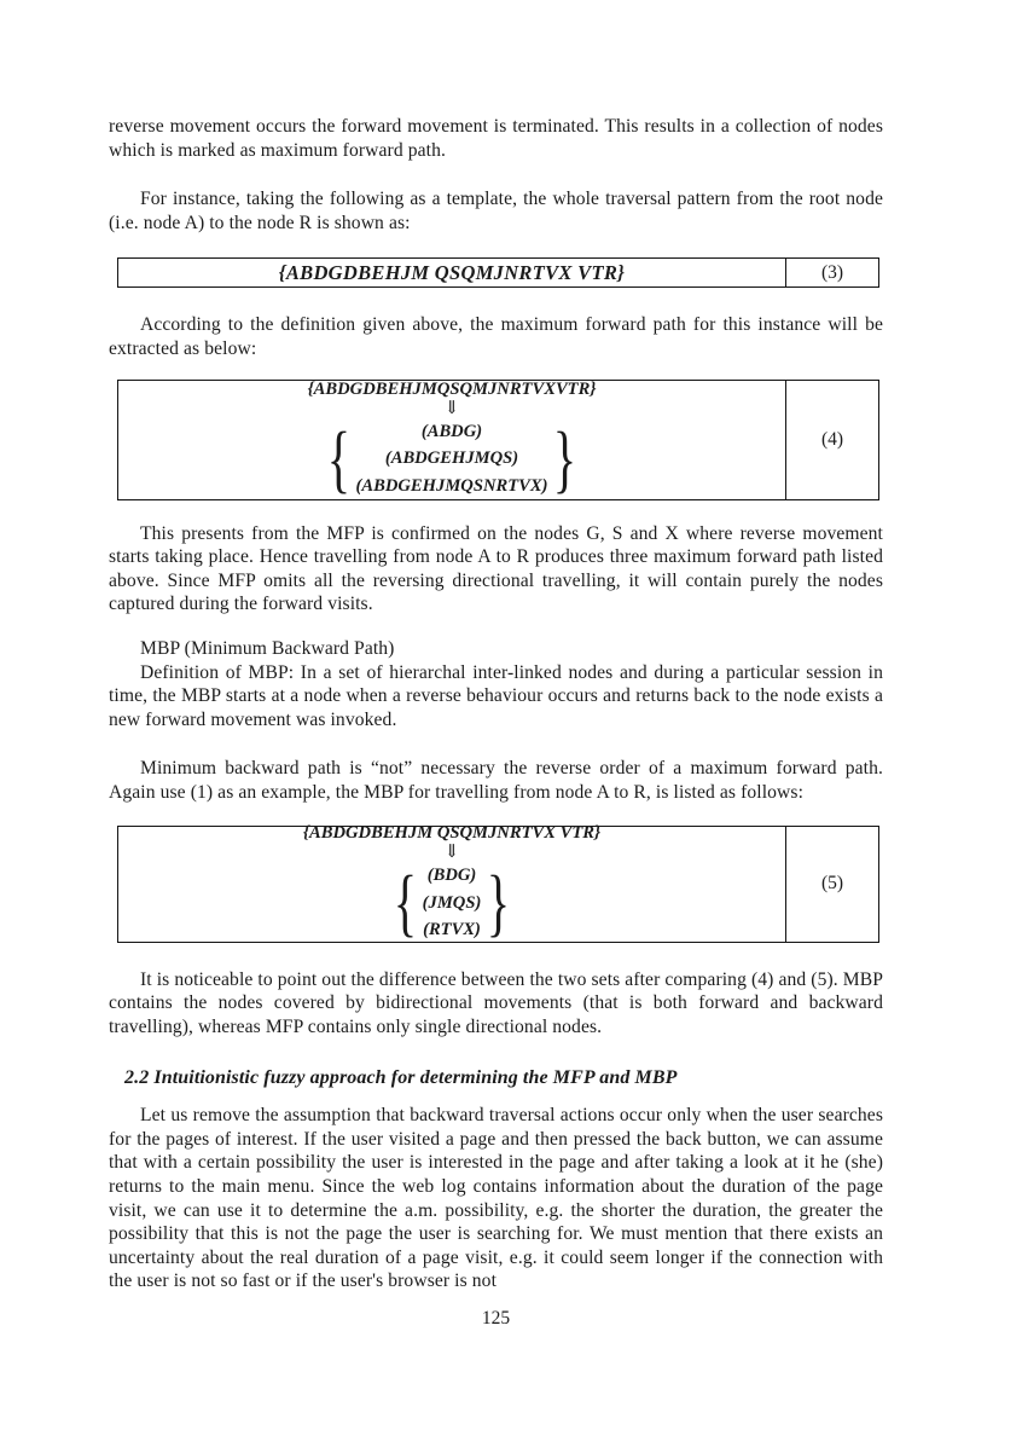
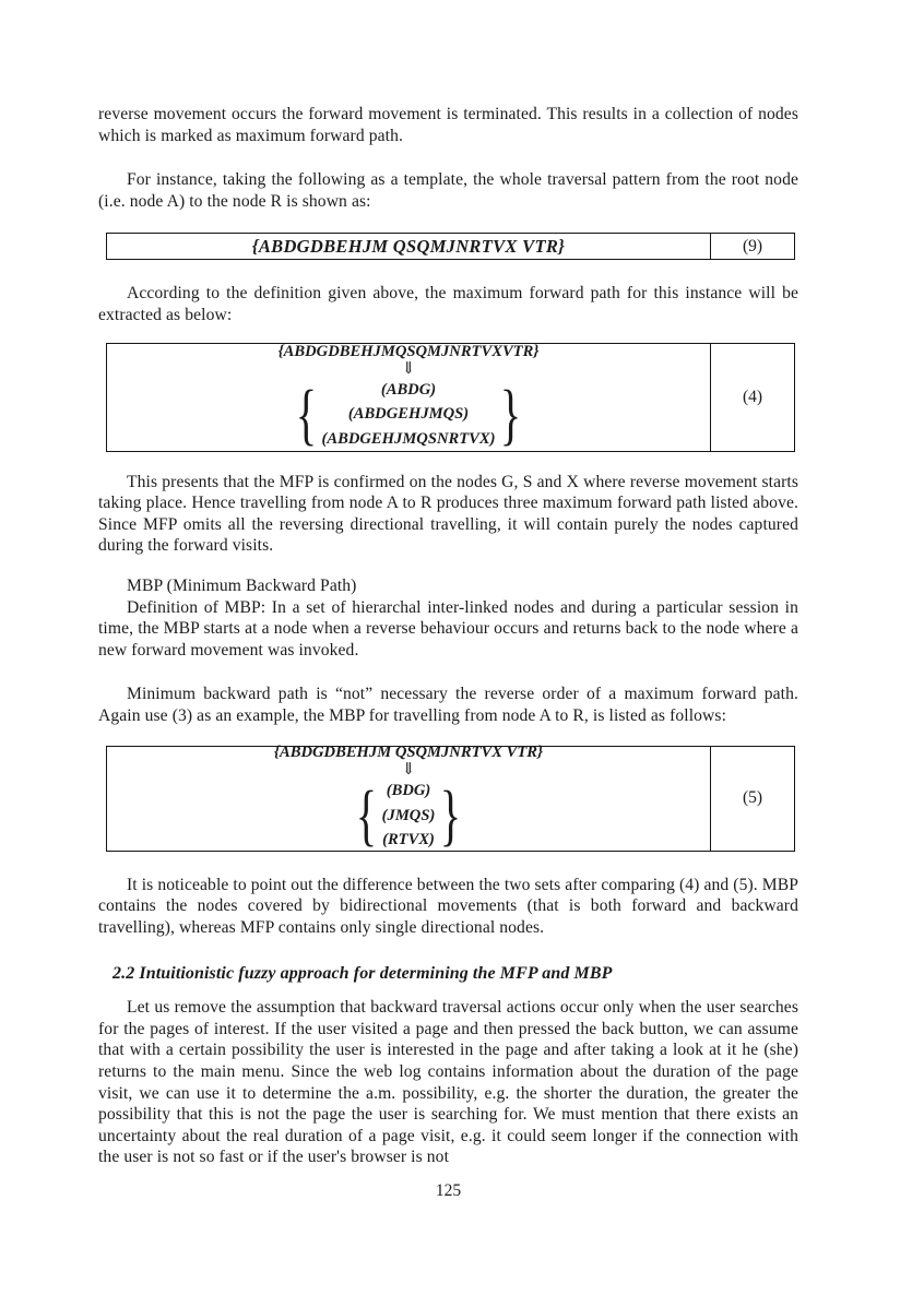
  reverse movement occurs the forward movement is terminated. This results in a collection of nodes which is marked as maximum forward path.
  For instance, taking the following as a template, the whole traversal pattern from the root node (i.e. node A) to the node R is shown as:
  {ABDGDBEHJM QSQMJNRTVX VTR}
- (3)
+ (9)
  According to the definition given above, the maximum forward path for this instance will be extracted as below:
  {ABDGDBEHJMQSQMJNRTVXVTR}
  ⇓
  {
  (ABDG)
  (ABDGEHJMQS)
  (ABDGEHJMQSNRTVX)
  }
  (4)
- This presents from the MFP is confirmed on the nodes G, S and X where reverse movement starts taking place. Hence travelling from node A to R produces three maximum forward path listed above. Since MFP omits all the reversing directional travelling, it will contain purely the nodes captured during the forward visits.
+ This presents that the MFP is confirmed on the nodes G, S and X where reverse movement starts taking place. Hence travelling from node A to R produces three maximum forward path listed above. Since MFP omits all the reversing directional travelling, it will contain purely the nodes captured during the forward visits.
  MBP (Minimum Backward Path)
- Definition of MBP: In a set of hierarchal inter-linked nodes and during a particular session in time, the MBP starts at a node when a reverse behaviour occurs and returns back to the node exists a new forward movement was invoked.
+ Definition of MBP: In a set of hierarchal inter-linked nodes and during a particular session in time, the MBP starts at a node when a reverse behaviour occurs and returns back to the node where a new forward movement was invoked.
- Minimum backward path is “not” necessary the reverse order of a maximum forward path. Again use (1) as an example, the MBP for travelling from node A to R, is listed as follows:
+ Minimum backward path is “not” necessary the reverse order of a maximum forward path. Again use (3) as an example, the MBP for travelling from node A to R, is listed as follows:
  {ABDGDBEHJM QSQMJNRTVX VTR}
  ⇓
  {
  (BDG)
  (JMQS)
  (RTVX)
  }
  (5)
  It is noticeable to point out the difference between the two sets after comparing (4) and (5). MBP contains the nodes covered by bidirectional movements (that is both forward and backward travelling), whereas MFP contains only single directional nodes.
  2.2 Intuitionistic fuzzy approach for determining the MFP and MBP
  Let us remove the assumption that backward traversal actions occur only when the user searches for the pages of interest. If the user visited a page and then pressed the back button, we can assume that with a certain possibility the user is interested in the page and after taking a look at it he (she) returns to the main menu. Since the web log contains information about the duration of the page visit, we can use it to determine the a.m. possibility, e.g. the shorter the duration, the greater the possibility that this is not the page the user is searching for. We must mention that there exists an uncertainty about the real duration of a page visit, e.g. it could seem longer if the connection with the user is not so fast or if the user's browser is not
  125
